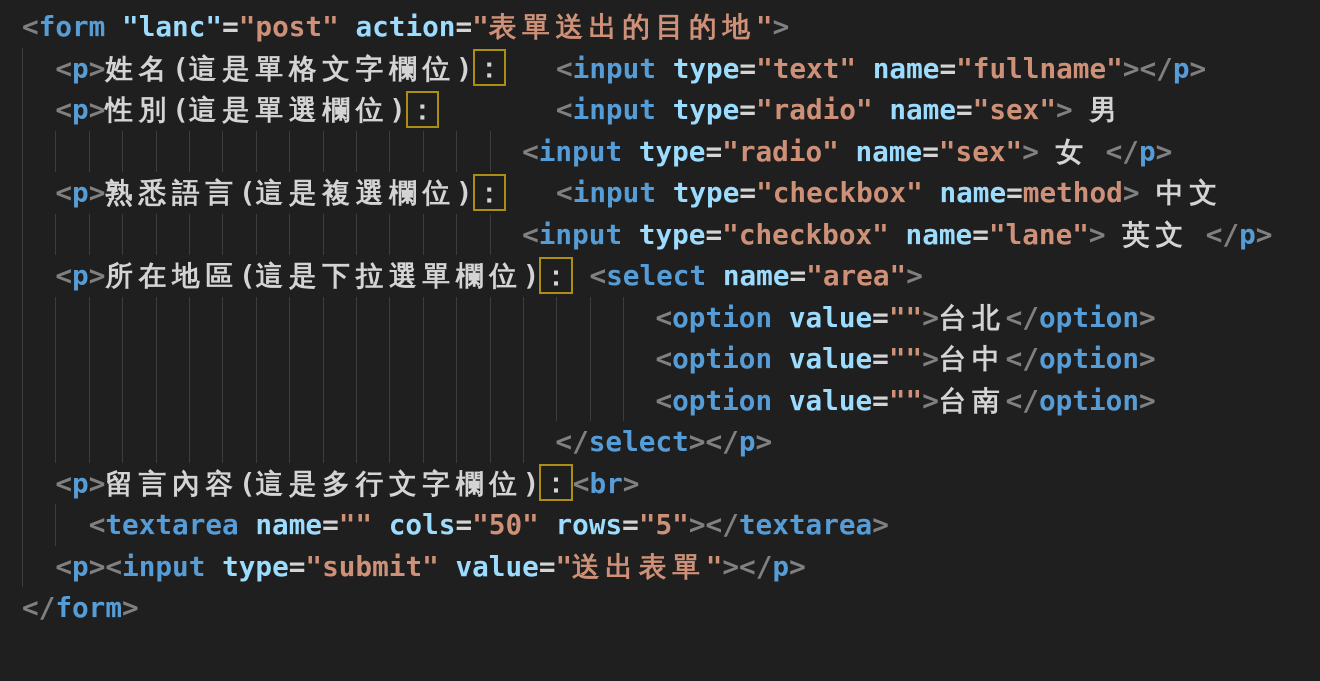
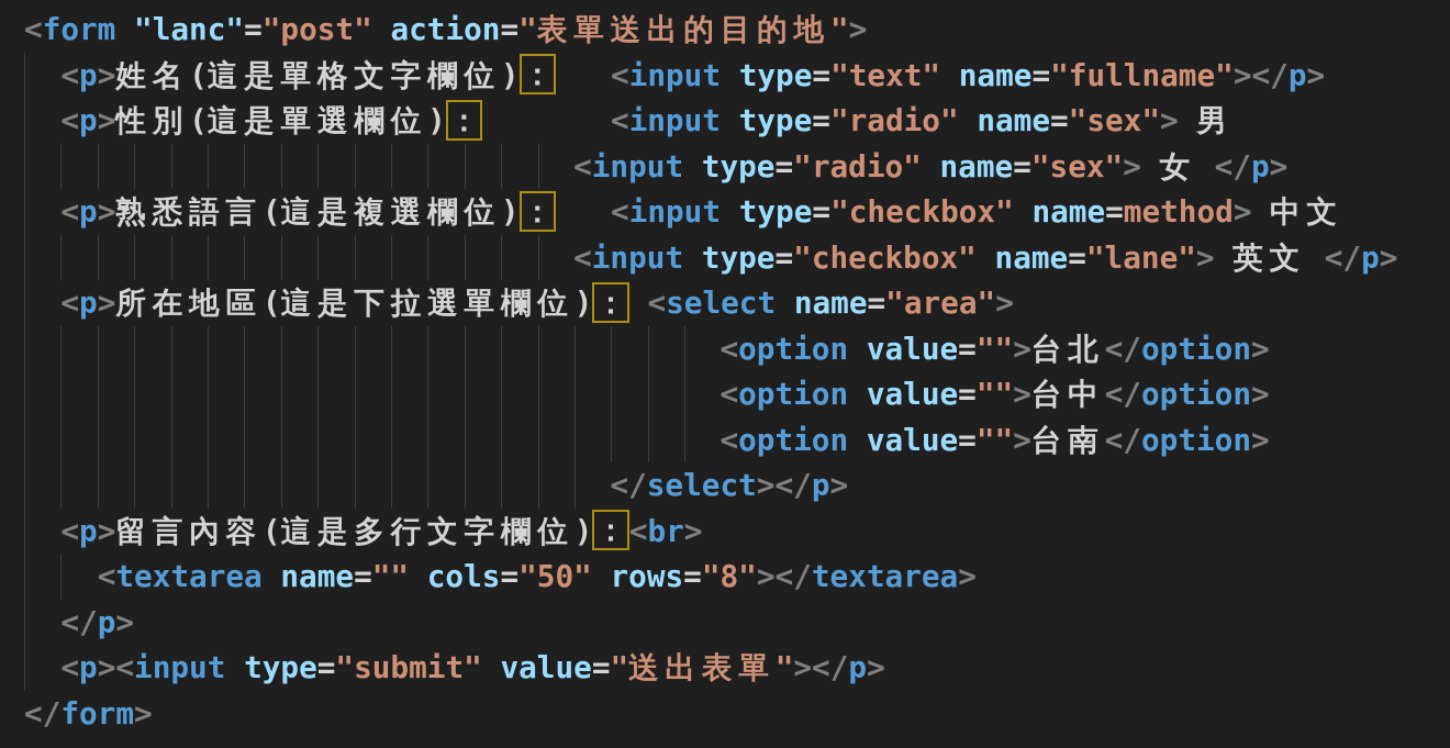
  <form "lanc"="post" action="表單送出的目的地">
  <p>姓名(這是單格文字欄位)： <input type="text" name="fullname"></p>
  <p>性別(這是單選欄位)： <input type="radio" name="sex"> 男
  <input type="radio" name="sex"> 女 </p>
  <p>熟悉語言(這是複選欄位)： <input type="checkbox" name=method> 中文
  <input type="checkbox" name="lane"> 英文 </p>
  <p>所在地區(這是下拉選單欄位)： <select name="area">
  <option value="">台北</option>
  <option value="">台中</option>
  <option value="">台南</option>
  </select></p>
  <p>留言內容(這是多行文字欄位)：<br>
- <textarea name="" cols="50" rows="5"></textarea>
+ <textarea name="" cols="50" rows="8"></textarea>
+ </p>
  <p><input type="submit" value="送出表單"></p>
  </form>
